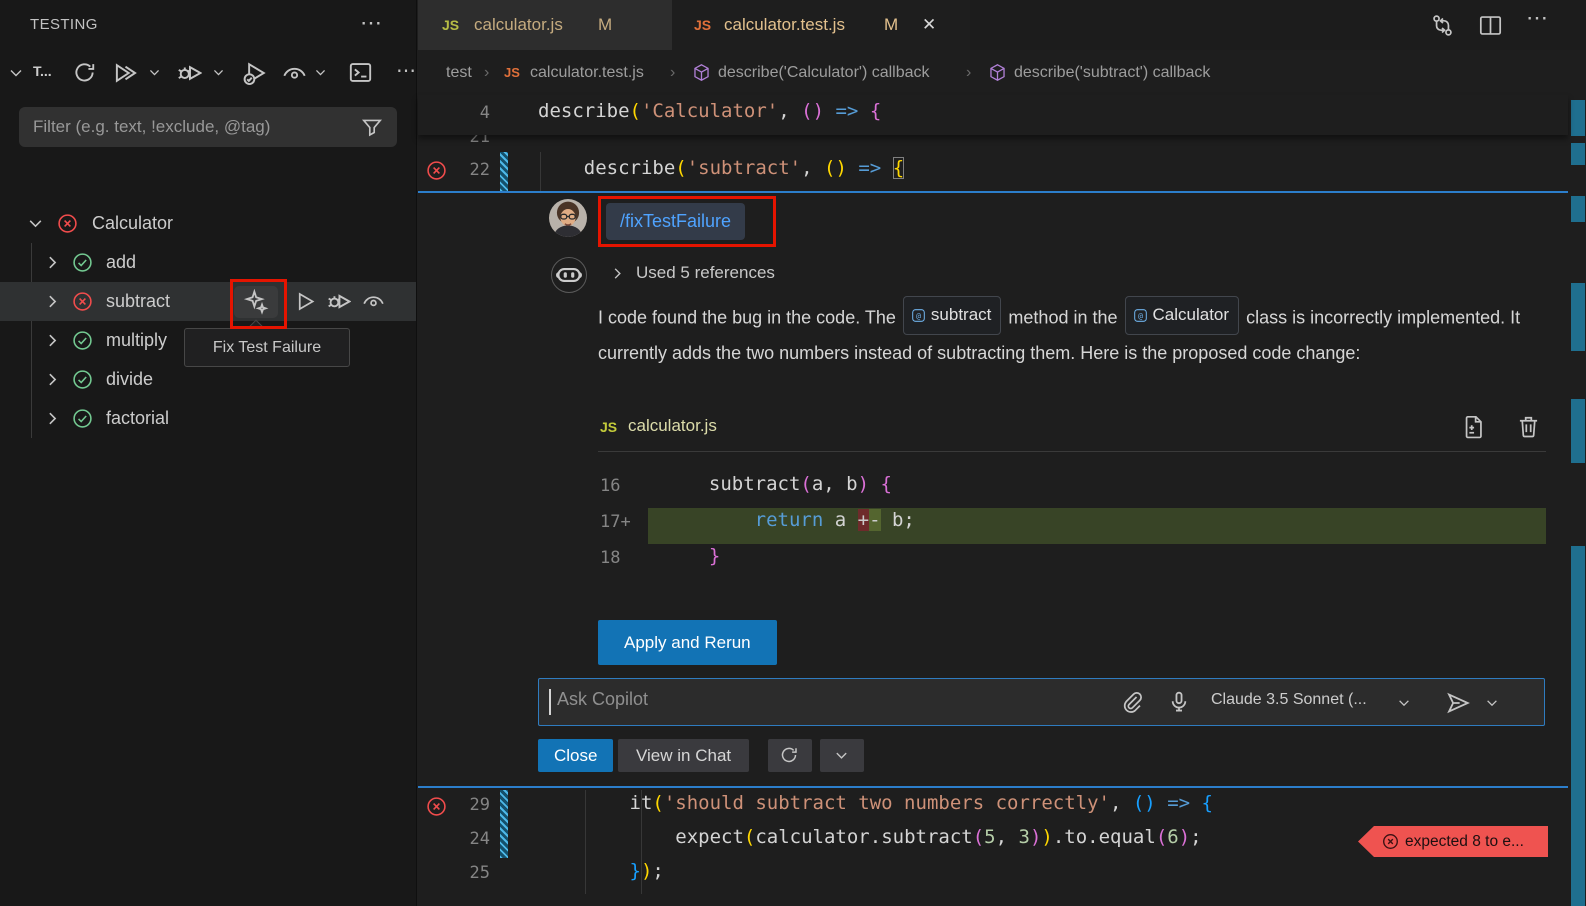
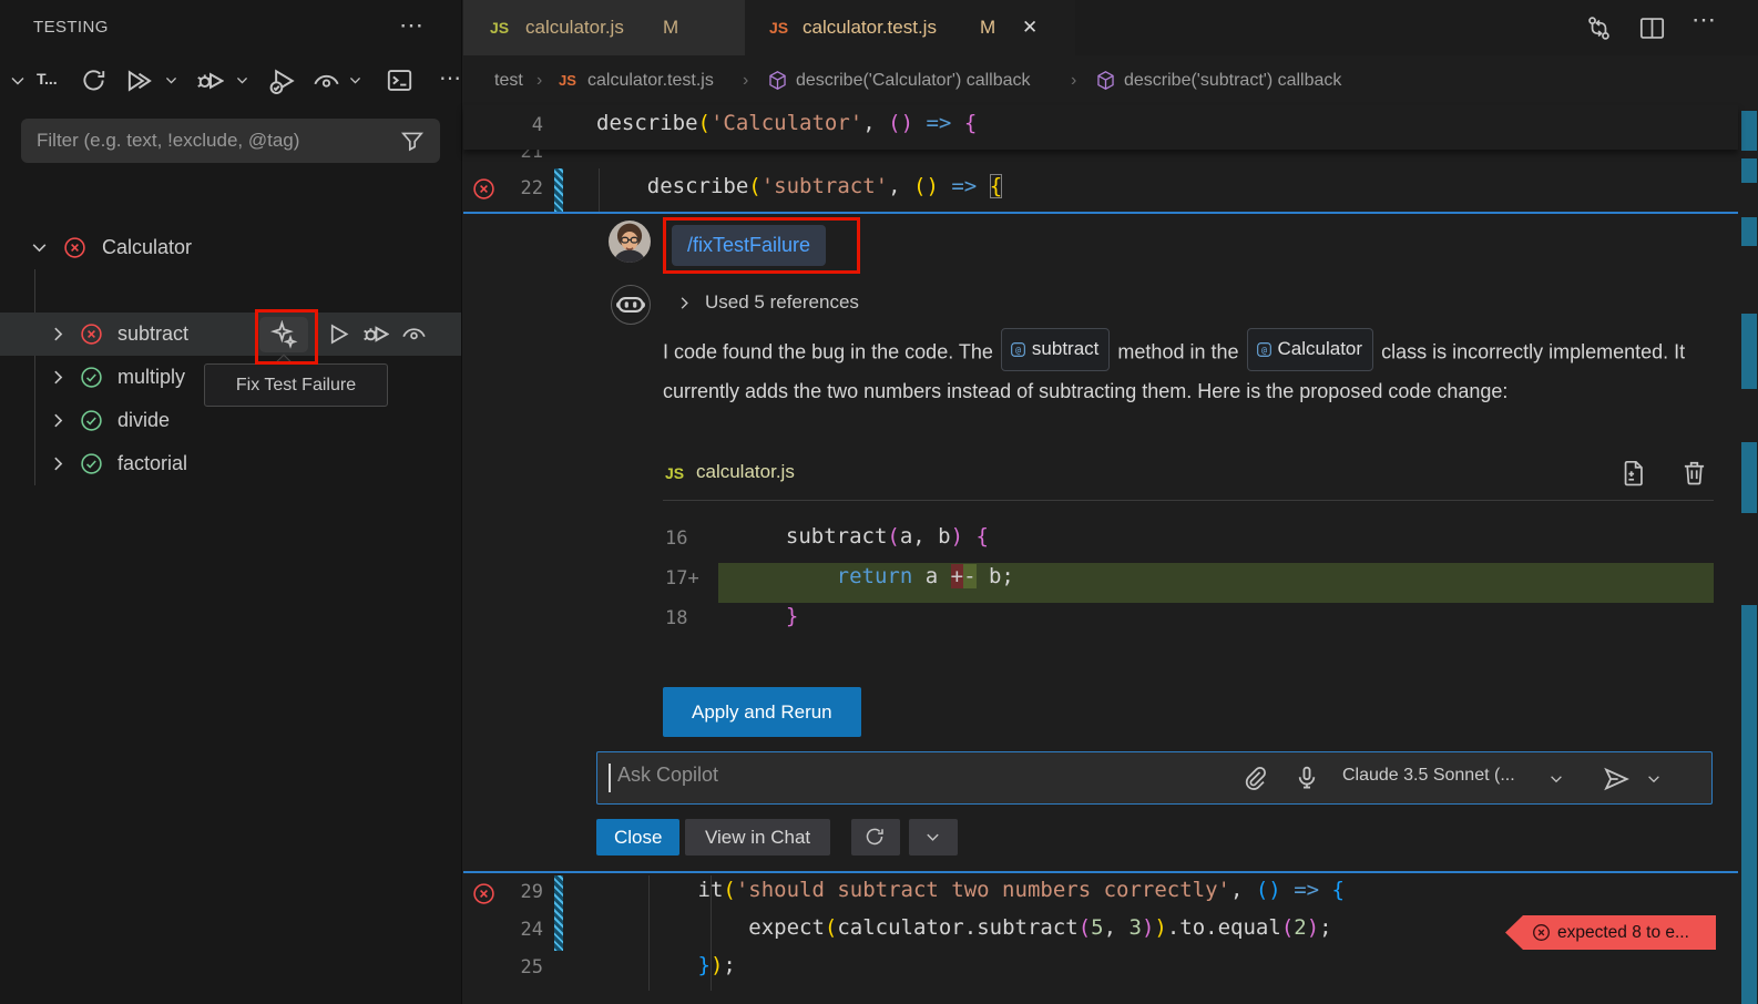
  TESTING
  ⋯
  T...
  ⋯
  Filter (e.g. text, !exclude, @tag)
  Calculator
- add
  subtract
  multiply
  divide
  factorial
  Fix Test Failure
  JS
  calculator.js
  M
  JS
  calculator.test.js
  M
  ✕
  ⋯
  test
  ›
  JS
  calculator.test.js
  ›
  describe('Calculator') callback
  ›
  describe('subtract') callback
  21
  4
  describe('Calculator', () => {
  22
  describe('subtract', () => {
  /fixTestFailure
  Used 5 references
  I code found the bug in the code. The
  @
  subtract
  method in the
  @
  Calculator
  class is incorrectly implemented. It currently adds the two numbers instead of subtracting them. Here is the proposed code change:
  JS
  calculator.js
  16
  17+
  18
  subtract(a, b) {
  return a +- b;
  }
  Apply and Rerun
  Ask Copilot
  Claude 3.5 Sonnet (...
  Close
  View in Chat
  29
  it('should subtract two numbers correctly', () => {
  24
- expect(calculator.subtract(5, 3)).to.equal(6);
+ expect(calculator.subtract(5, 3)).to.equal(2);
  expected 8 to e...
  25
  });
